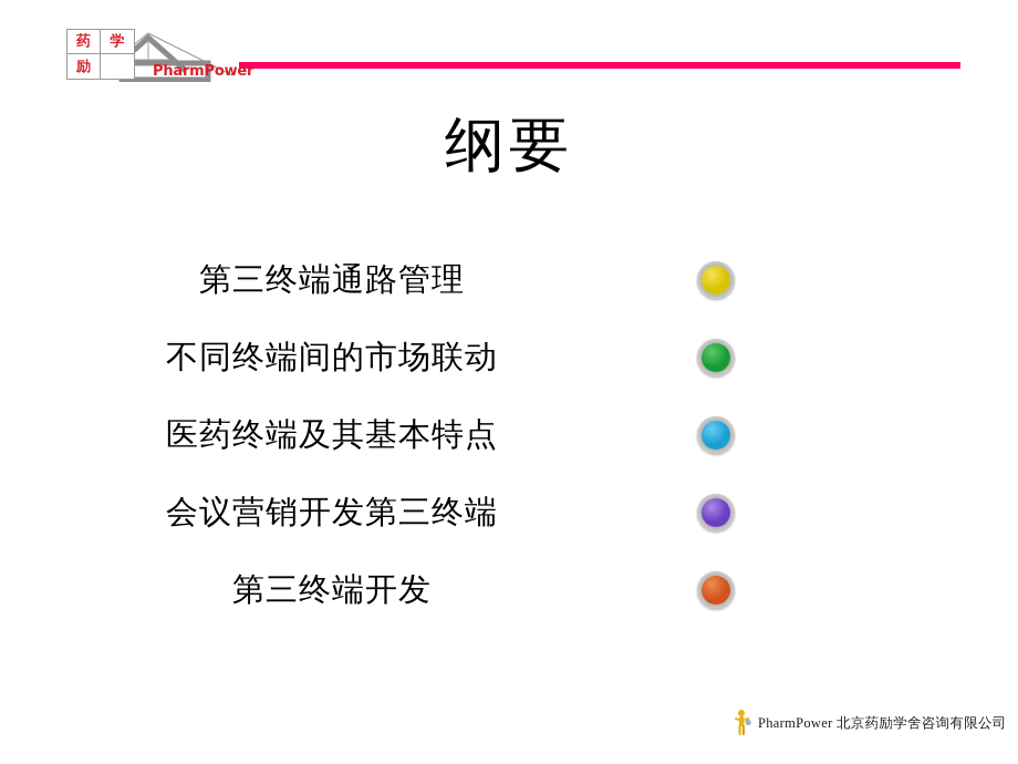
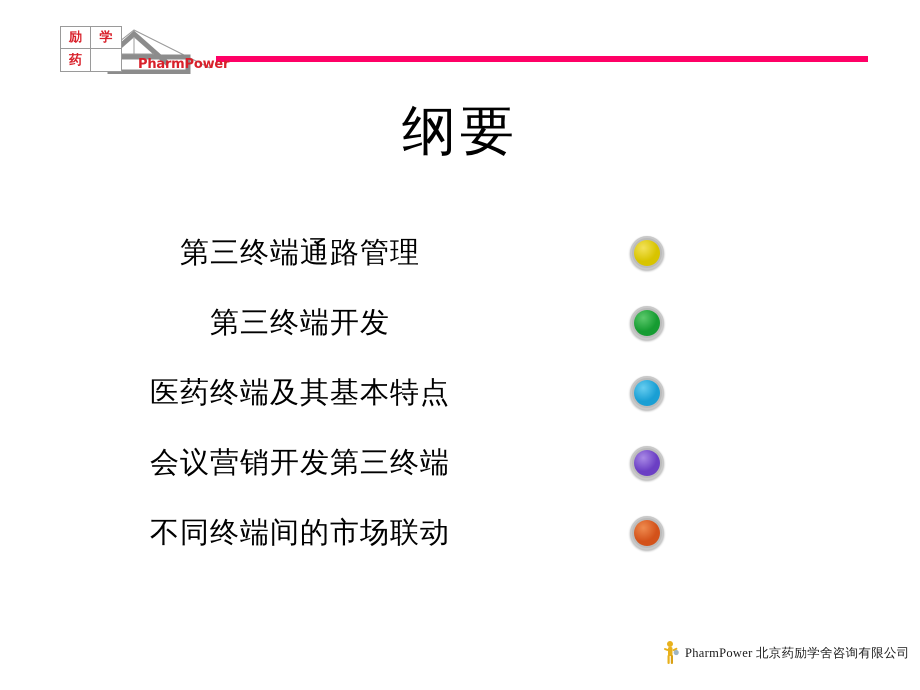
- 药
+ 励
  学
- 励
+ 药
  PharmPower
  纲要
  第三终端通路管理
- 不同终端间的市场联动
+ 第三终端开发
  医药终端及其基本特点
  会议营销开发第三终端
- 第三终端开发
+ 不同终端间的市场联动
  PharmPower 北京药励学舍咨询有限公司
